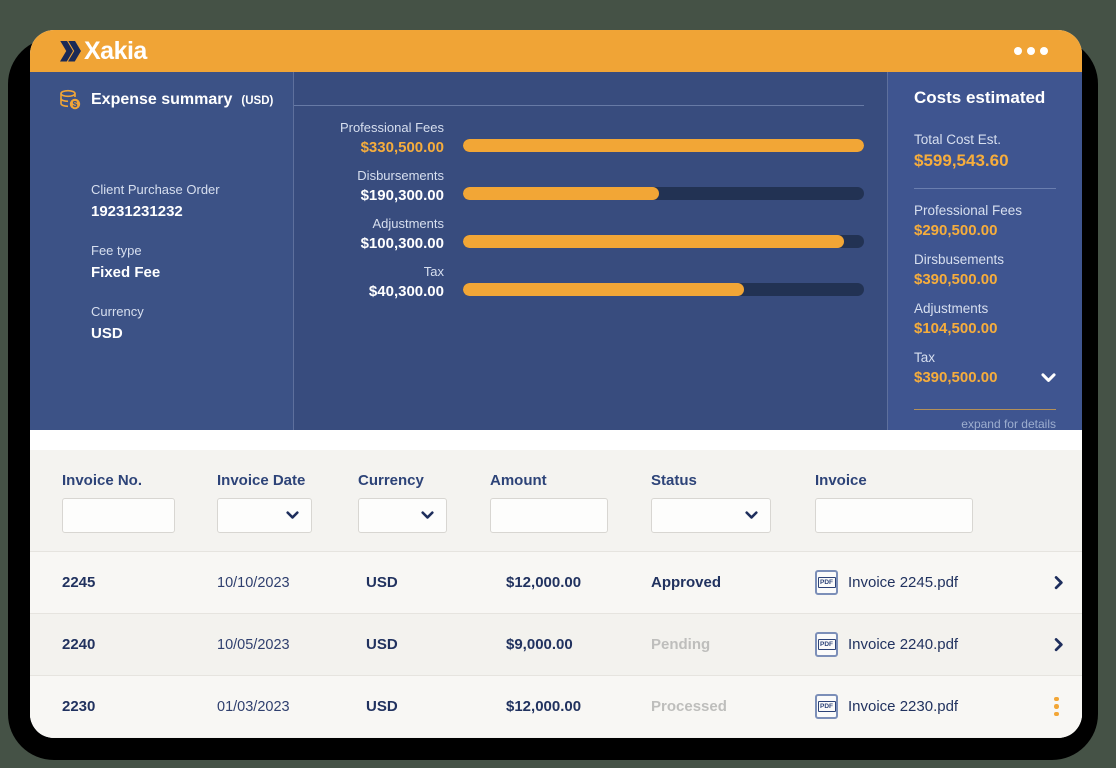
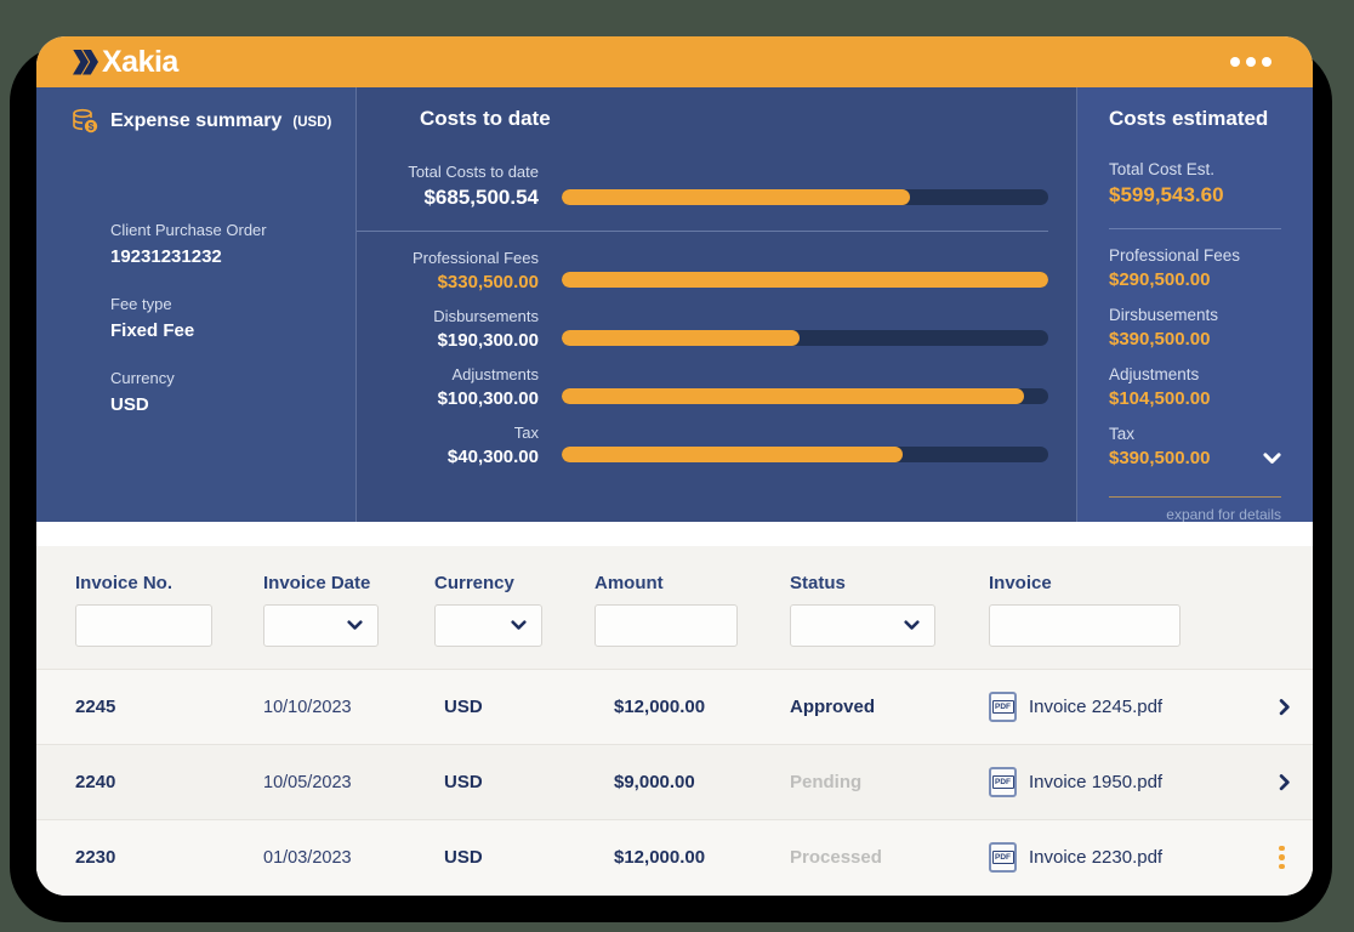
  Xakia
  $
  Expense summary
  (USD)
  Client Purchase Order
  19231231232
  Fee type
  Fixed Fee
  Currency
  USD
+ Costs to date
+ Total Costs to date
+ $685,500.54
  Professional Fees
  $330,500.00
  Disbursements
  $190,300.00
  Adjustments
  $100,300.00
  Tax
  $40,300.00
  Costs estimated
  Total Cost Est.
  $599,543.60
  Professional Fees
  $290,500.00
  Dirsbusements
  $390,500.00
  Adjustments
  $104,500.00
  Tax
  $390,500.00
  expand for details
  Invoice No.
  Invoice Date
  Currency
  Amount
  Status
  Invoice
  2245
  10/10/2023
  USD
  $12,000.00
  Approved
  Invoice 2245.pdf
  2240
  10/05/2023
  USD
  $9,000.00
  Pending
- Invoice 2240.pdf
+ Invoice 1950.pdf
  2230
  01/03/2023
  USD
  $12,000.00
  Processed
  Invoice 2230.pdf
